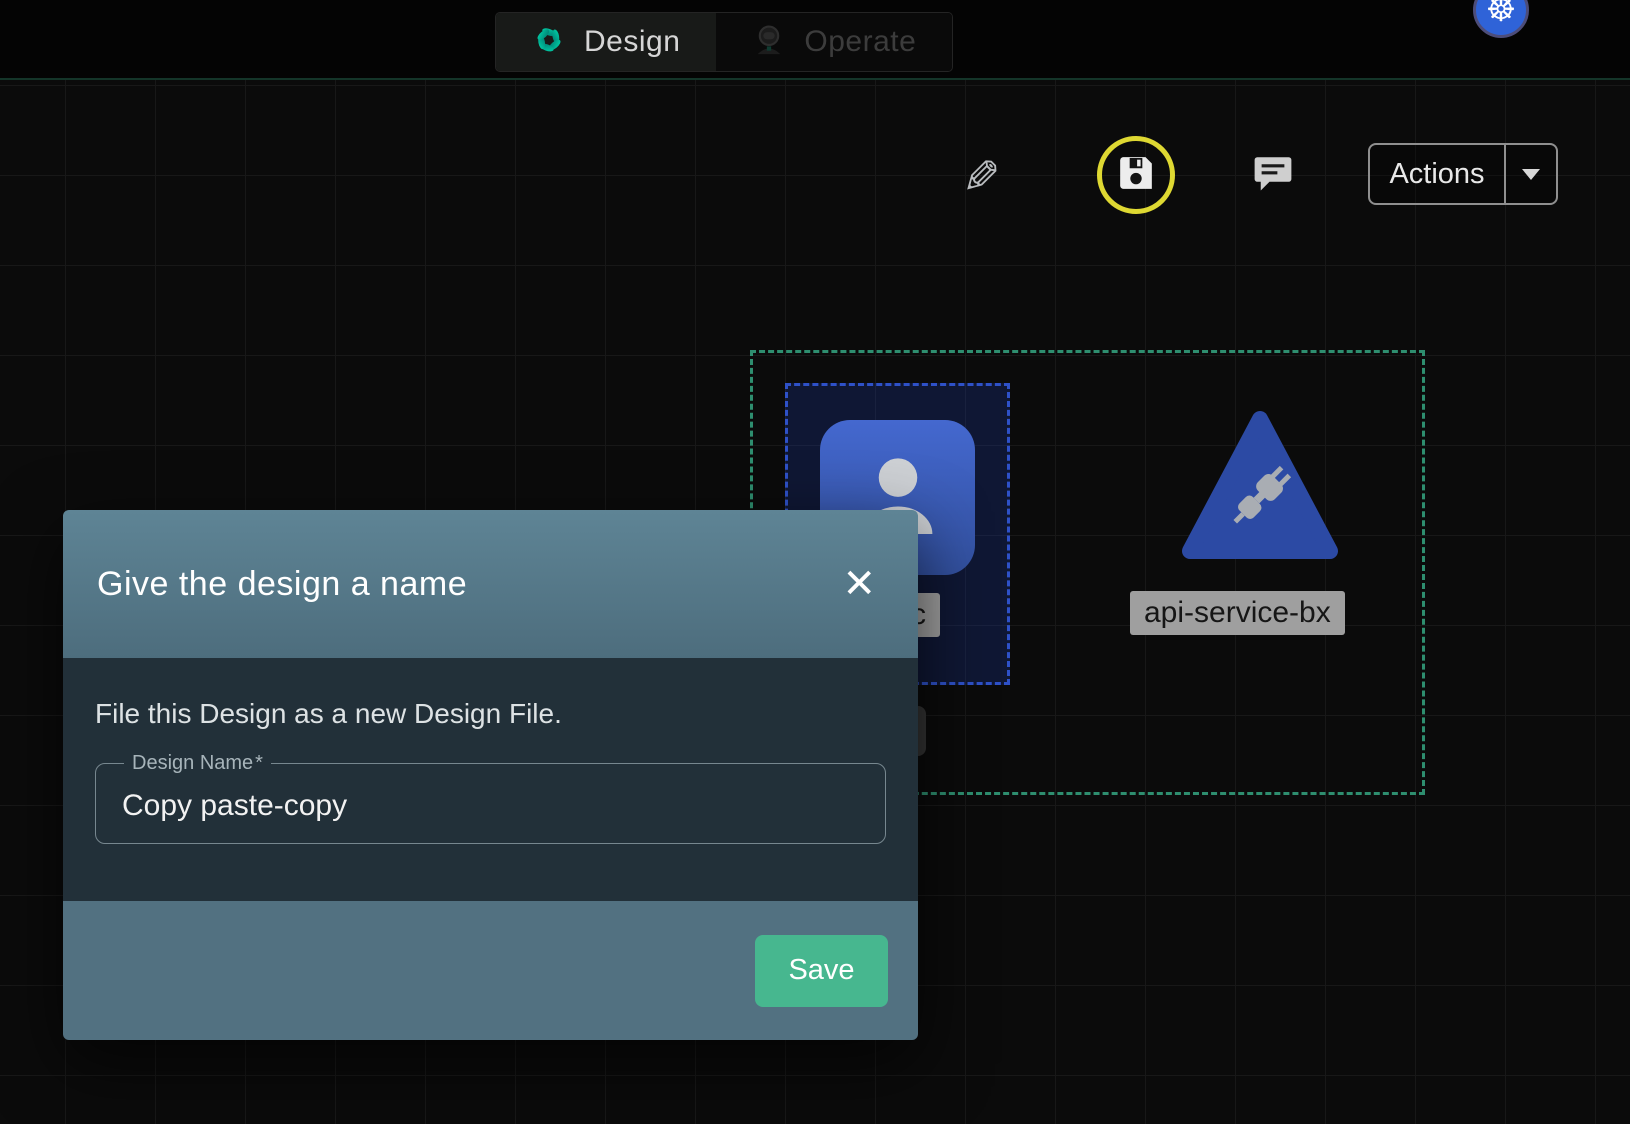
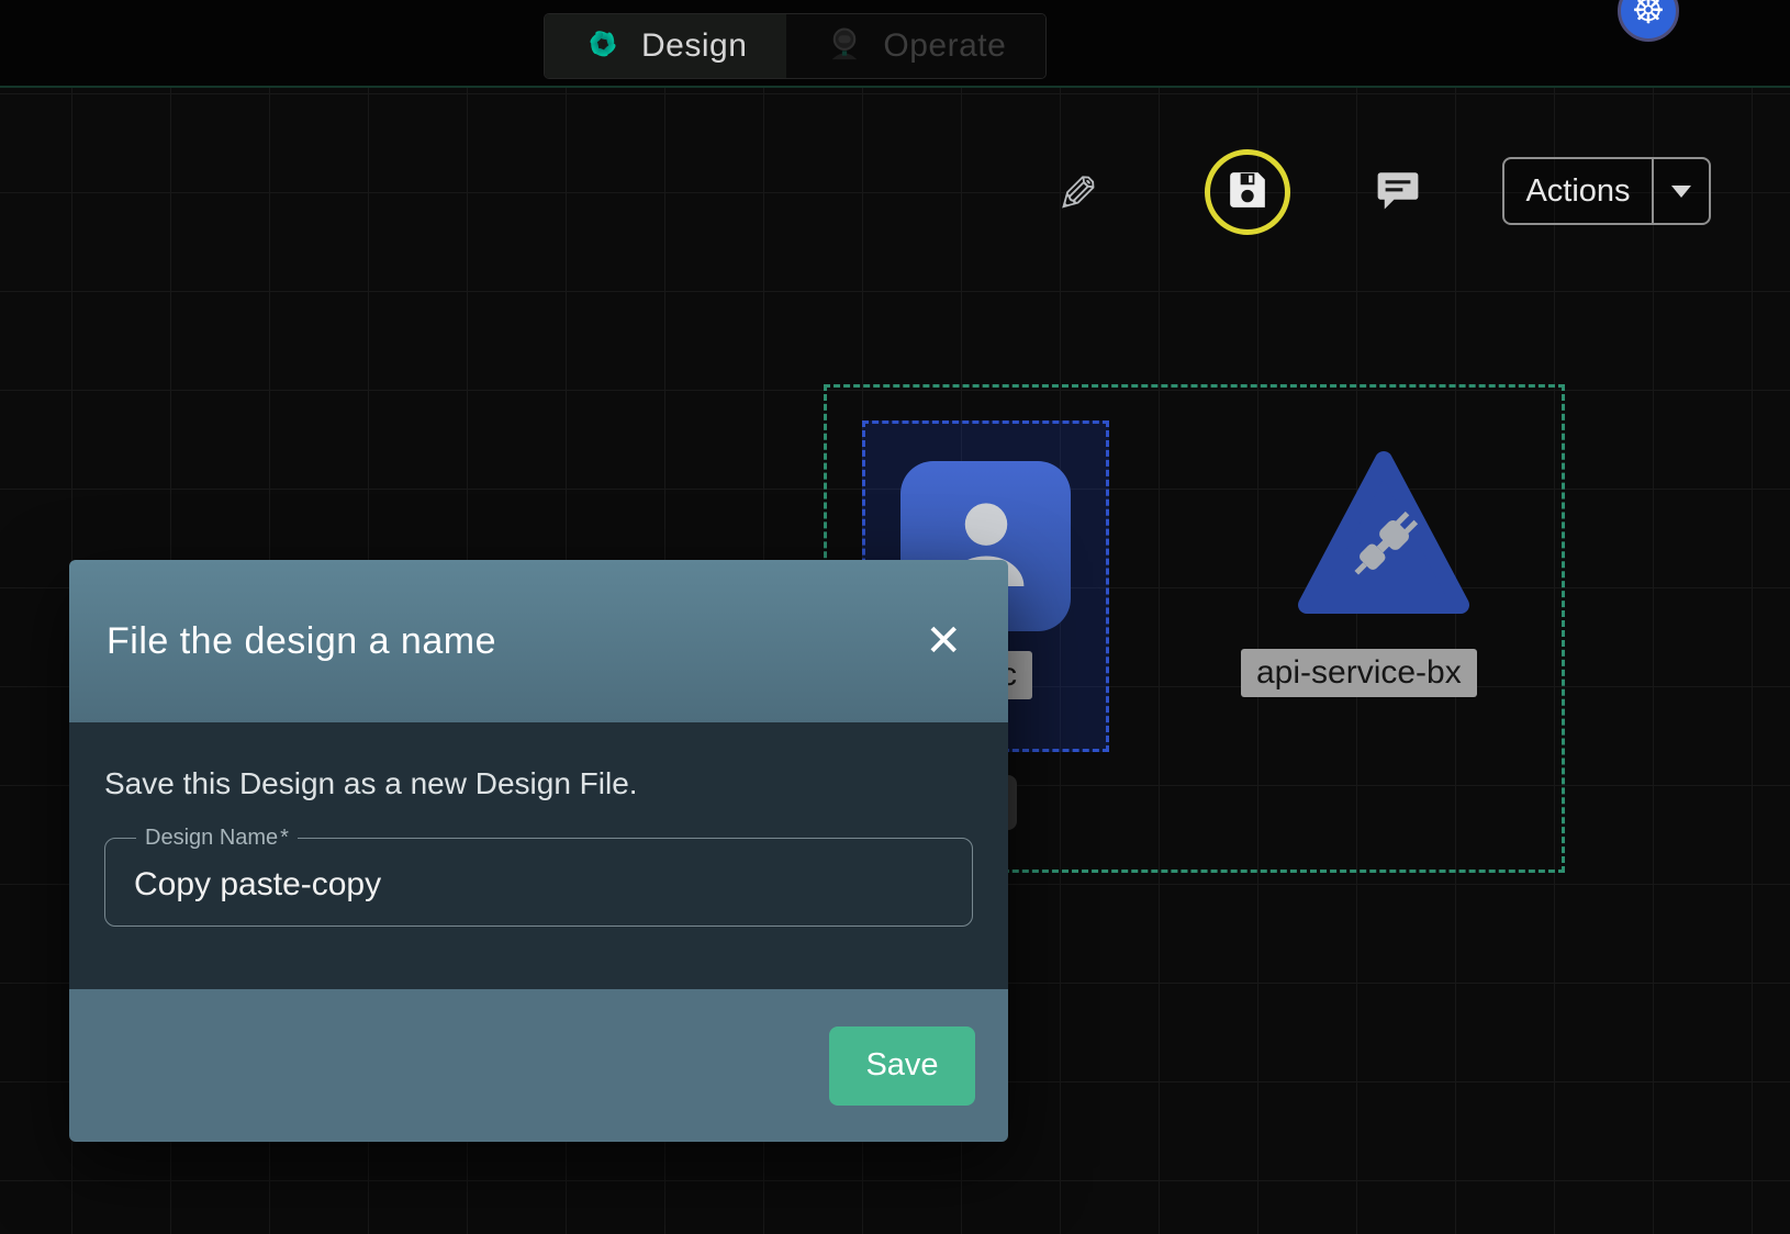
  Design
  Operate
  ☸
  Actions
  api-service-bx
- Give the design a name
+ File the design a name
  ✕
- File this Design as a new Design File.
+ Save this Design as a new Design File.
  Design Name*
  Copy paste-copy
  Save
